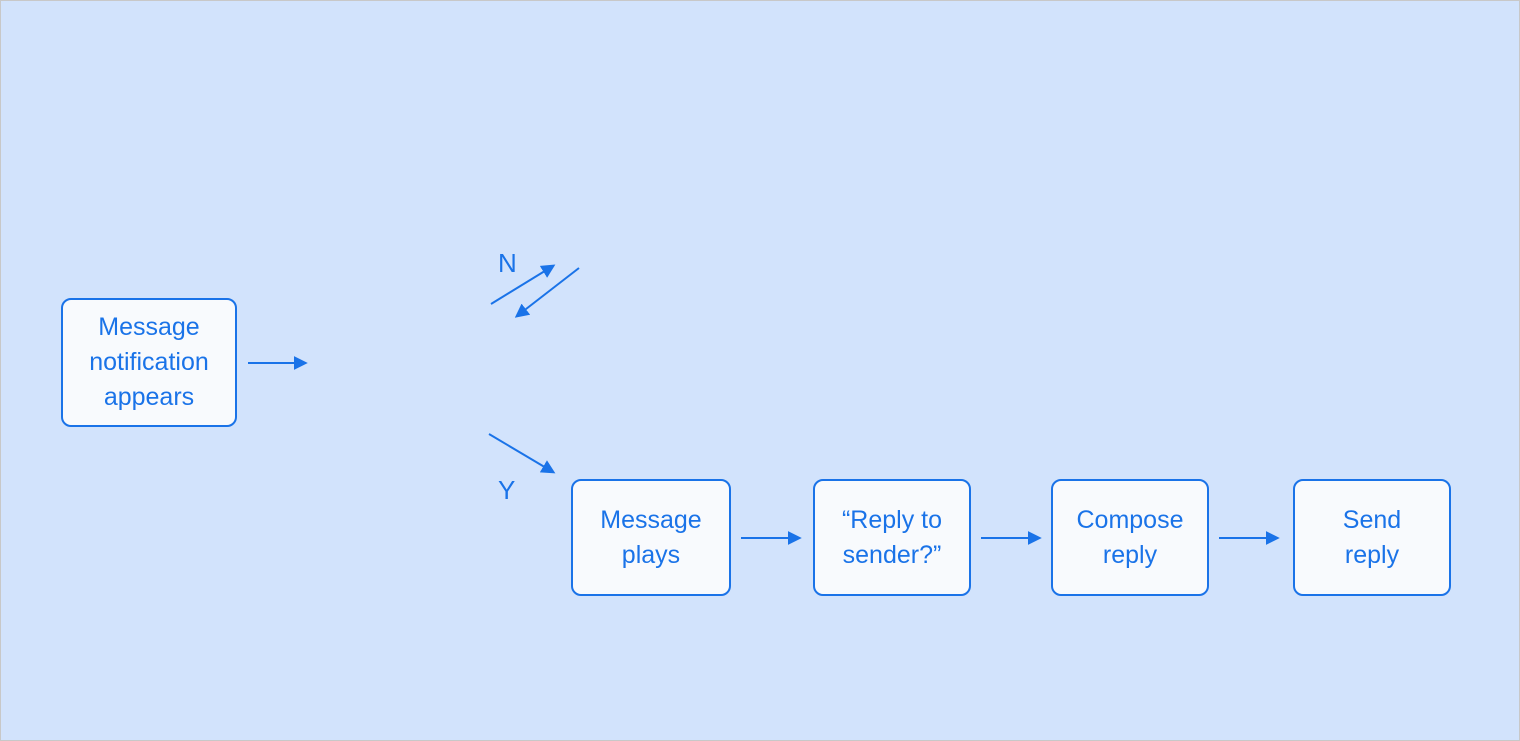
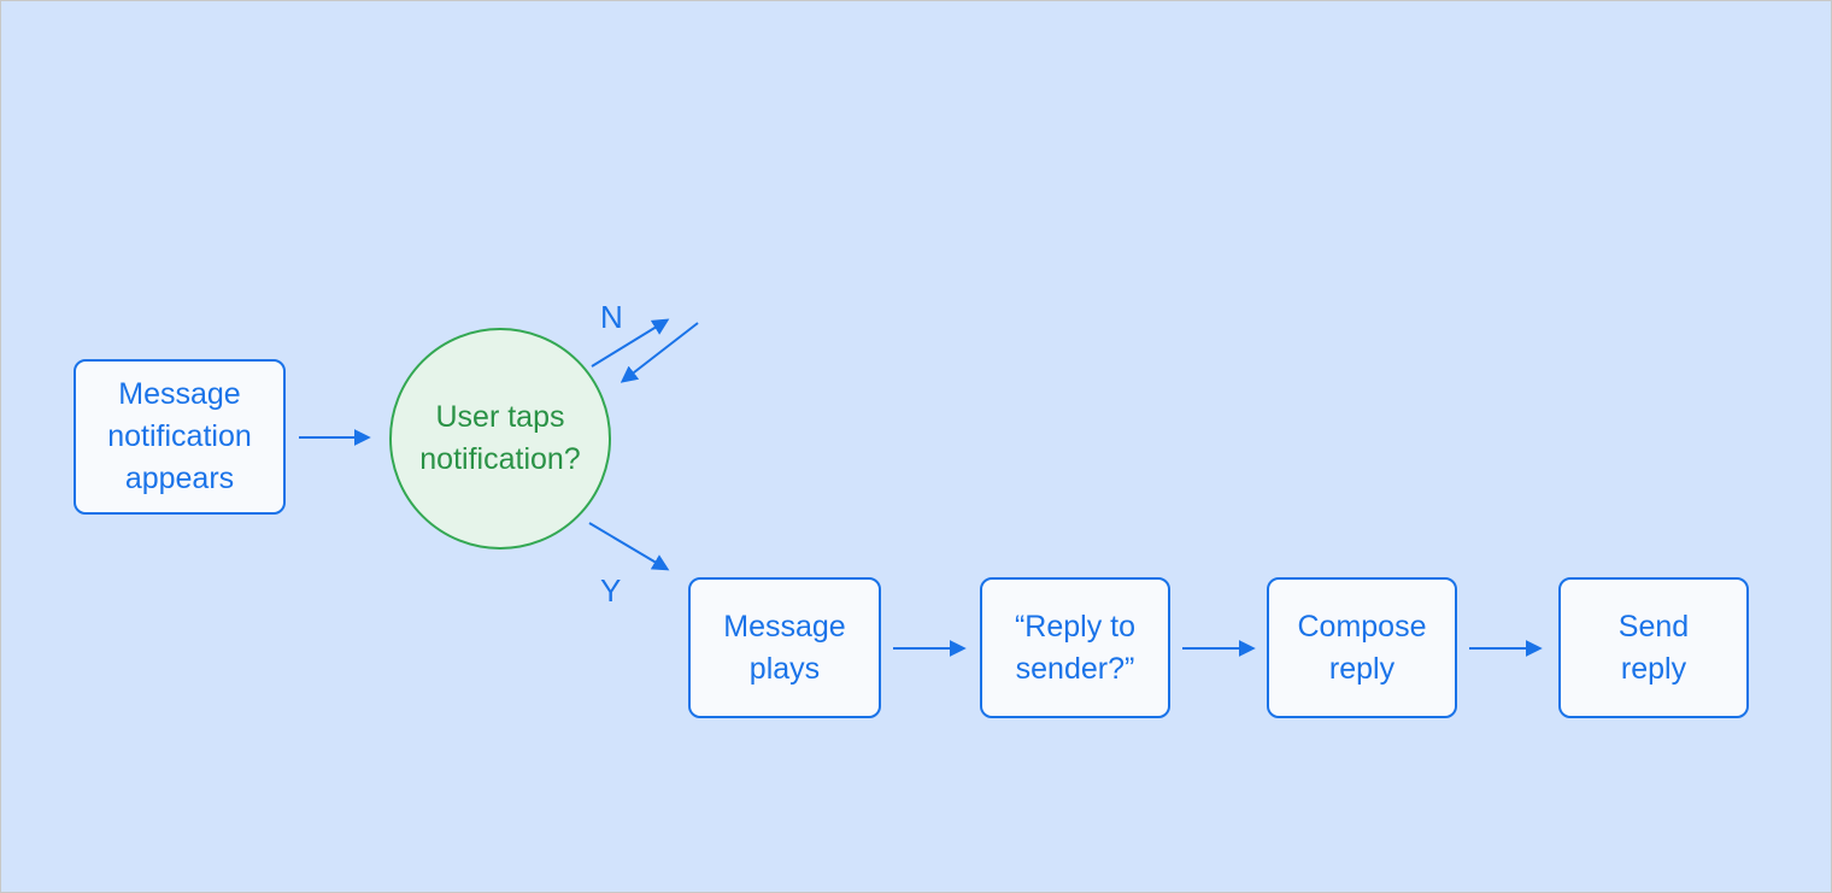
  Message
  notification
  appears
+ User taps
+ notification?
  Message
  plays
  “Reply to
  sender?”
  Compose
  reply
  Send
  reply
  N
  Y
